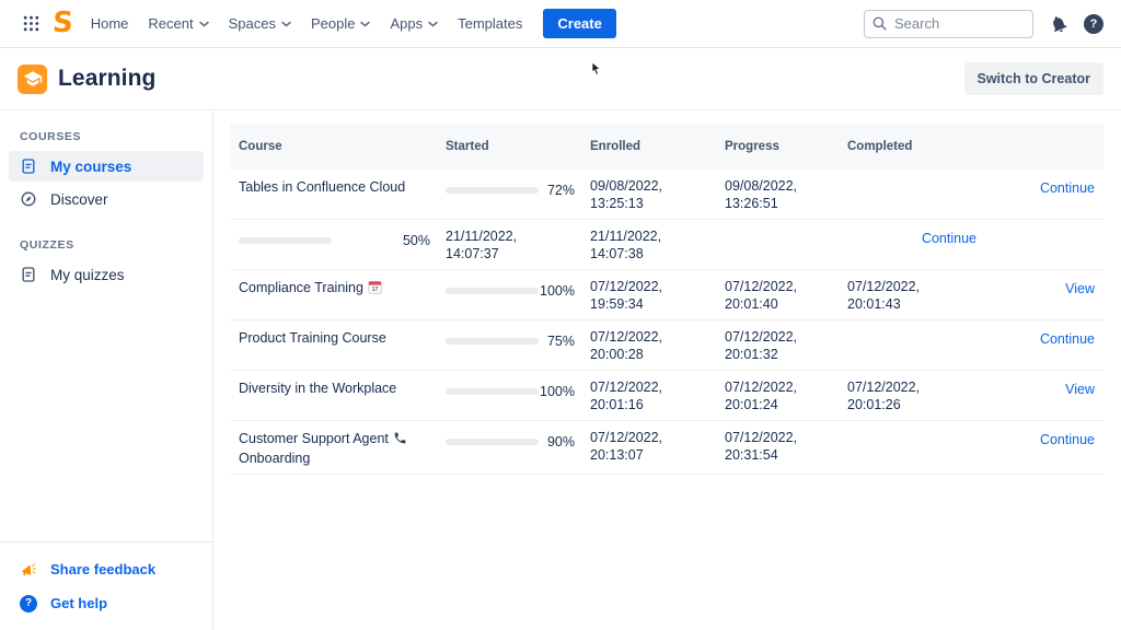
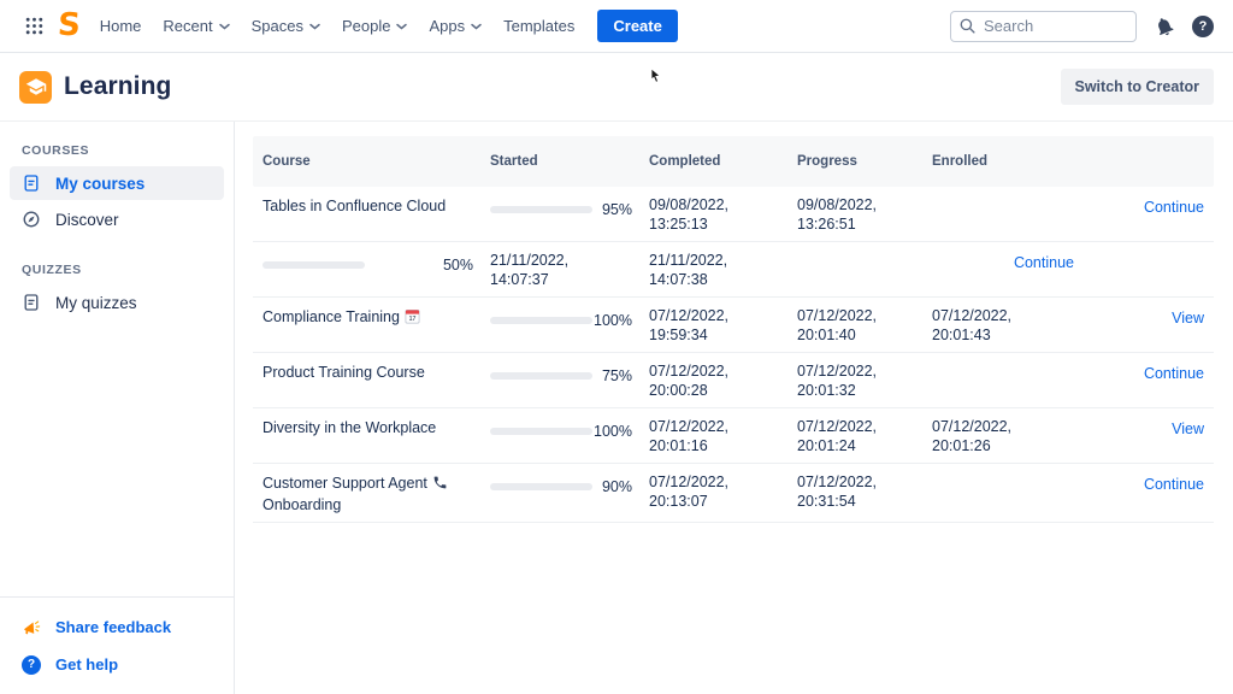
  Home
  Recent
  Spaces
  People
  Apps
  Templates
  Create
  Search
  ?
  Learning
  Switch to Creator
  COURSES
  My courses
  Discover
  QUIZZES
  My quizzes
  Share feedback
  ?
  Get help
  Course
  Started
- Enrolled
+ Completed
  Progress
- Completed
+ Enrolled
  Tables in Confluence Cloud
- 72%
+ 95%
  09/08/2022,
  13:25:13
  09/08/2022,
  13:26:51
  Continue
  50%
  21/11/2022,
  14:07:37
  21/11/2022,
  14:07:38
  Continue
  Compliance Training
  100%
  07/12/2022,
  19:59:34
  07/12/2022,
  20:01:40
  07/12/2022,
  20:01:43
  View
  Product Training Course
  75%
  07/12/2022,
  20:00:28
  07/12/2022,
  20:01:32
  Continue
  Diversity in the Workplace
  100%
  07/12/2022,
  20:01:16
  07/12/2022,
  20:01:24
  07/12/2022,
  20:01:26
  View
  Customer Support Agent
  Onboarding
  90%
  07/12/2022,
  20:13:07
  07/12/2022,
  20:31:54
  Continue
